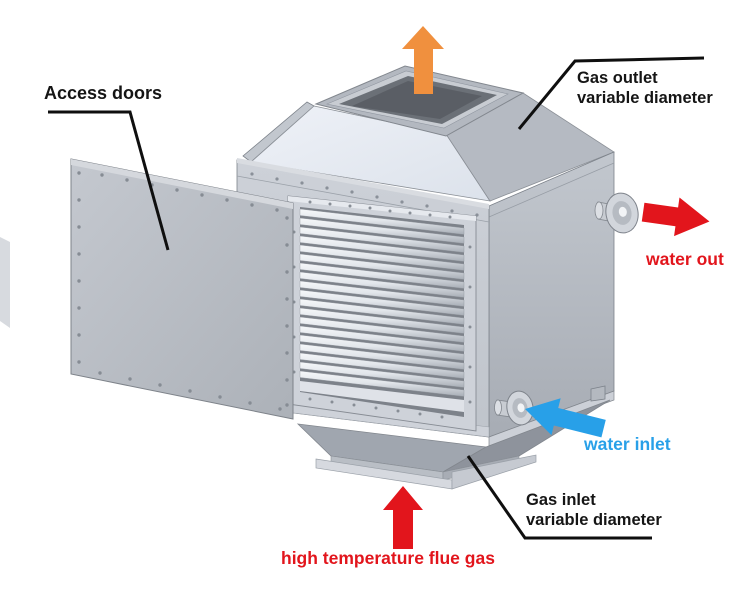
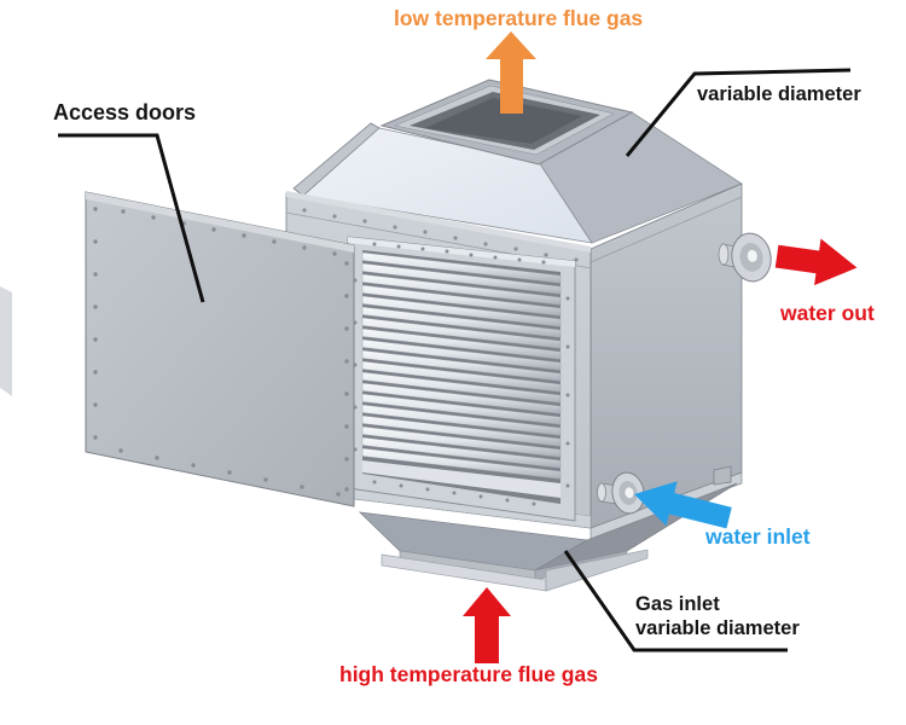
+ low temperature flue gas
  Access doors
- Gas outlet
  variable diameter
  water out
  water inlet
  Gas inlet
  variable diameter
  high temperature flue gas
